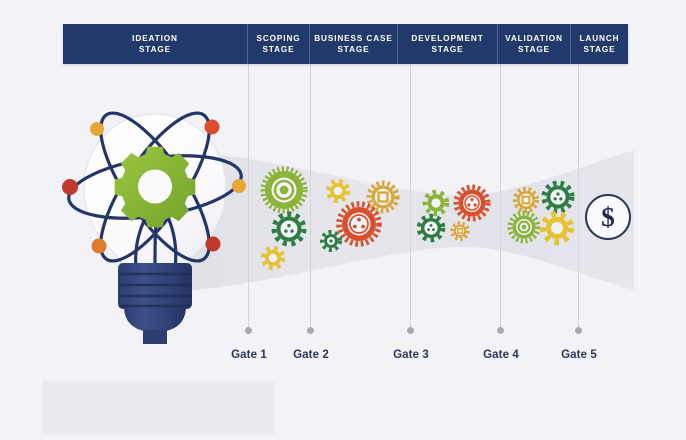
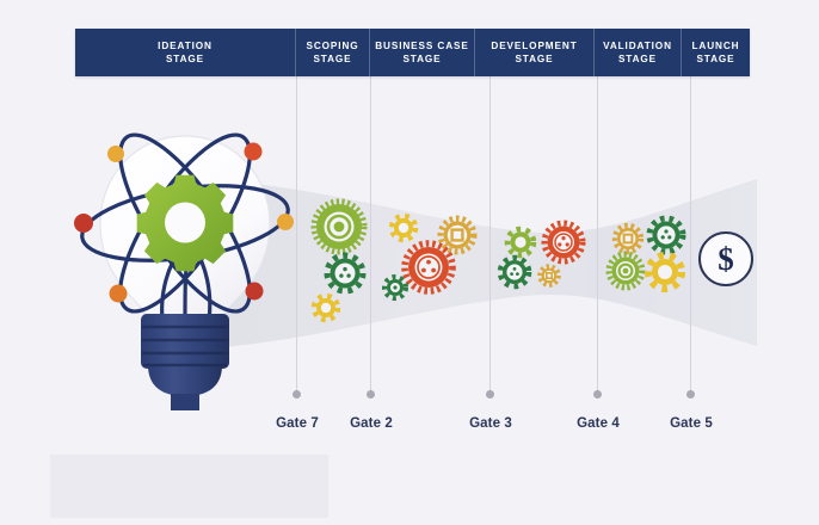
- Gate 1
+ Gate 7
  Gate 2
  Gate 3
  Gate 4
  Gate 5
  IDEATION
  STAGE
  SCOPING
  STAGE
  BUSINESS CASE
  STAGE
  DEVELOPMENT
  STAGE
  VALIDATION
  STAGE
  LAUNCH
  STAGE
  $
